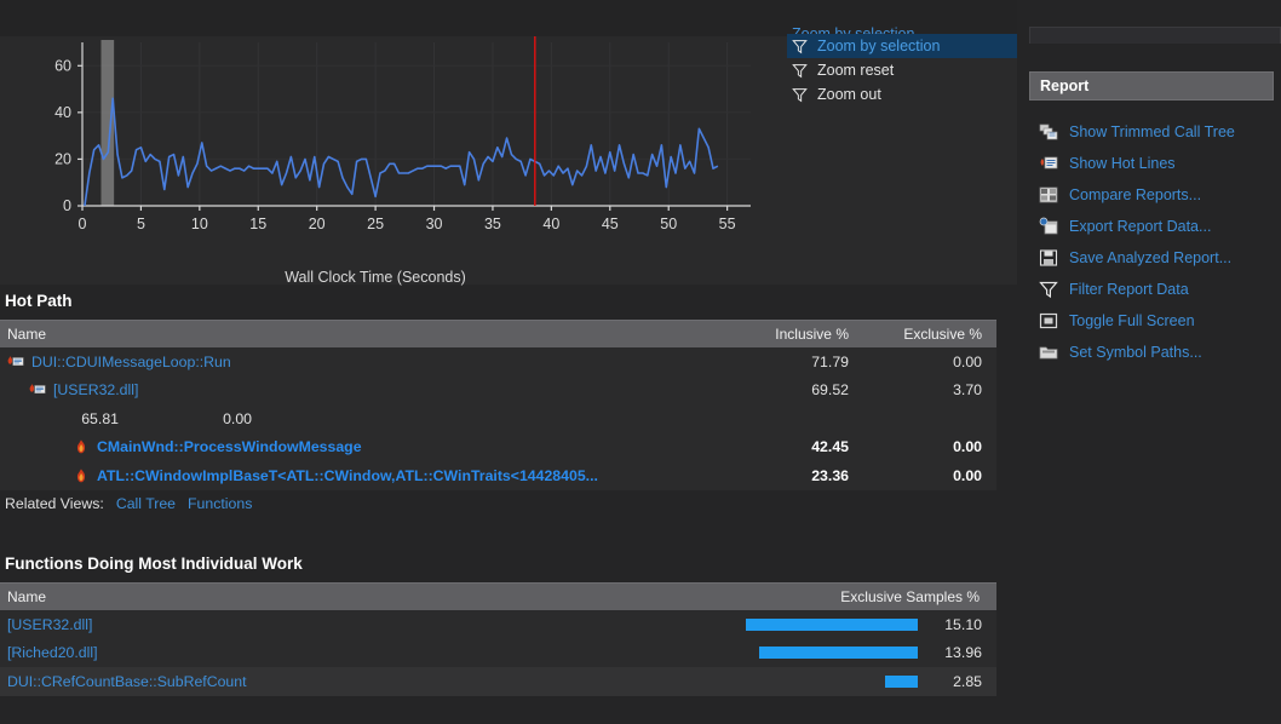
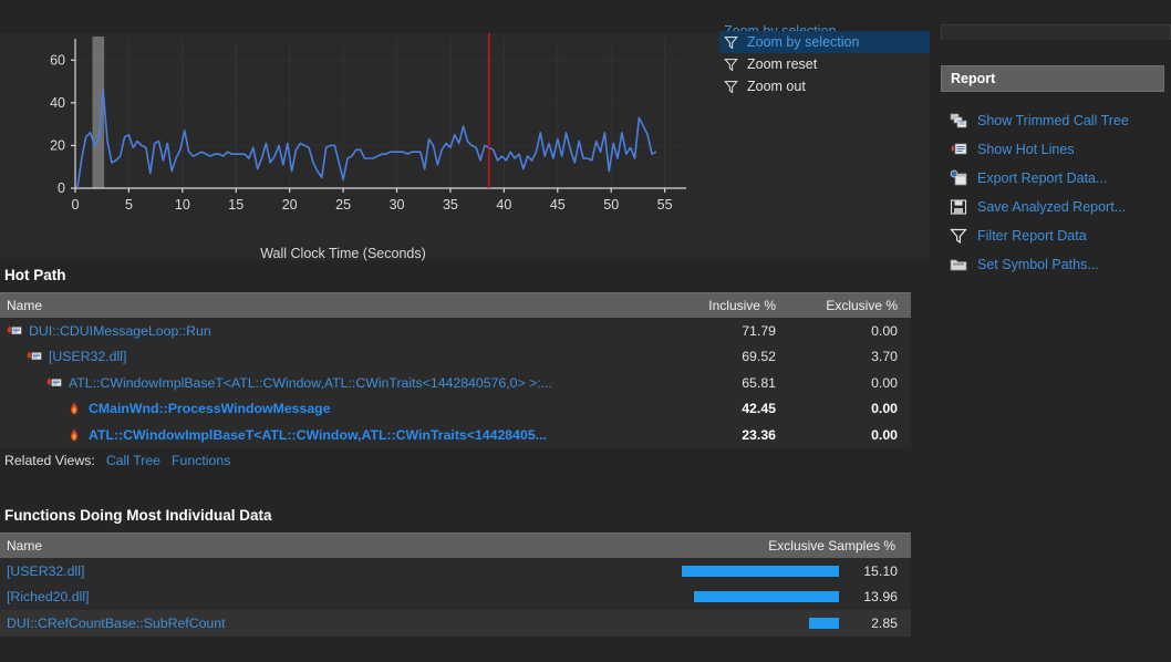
  0
  20
  40
  60
  0
  5
  10
  15
  20
  25
  30
  35
  40
  45
  50
  55
  Wall Clock Time (Seconds)
  Zoom by selection
  Zoom reset
  Zoom out
  Report
  Show Trimmed Call Tree
  Show Hot Lines
- Compare Reports...
  Export Report Data...
  Save Analyzed Report...
  Filter Report Data
- Toggle Full Screen
  Set Symbol Paths...
  Hot Path
  Name
  Inclusive %
  Exclusive %
  DUI::CDUIMessageLoop::Run
  71.79
  0.00
  [USER32.dll]
  69.52
  3.70
+ ATL::CWindowImplBaseT<ATL::CWindow,ATL::CWinTraits<1442840576,0> >:...
  65.81
  0.00
  CMainWnd::ProcessWindowMessage
  42.45
  0.00
  ATL::CWindowImplBaseT<ATL::CWindow,ATL::CWinTraits<14428405...
  23.36
  0.00
  Related Views:
  Call Tree
  Functions
- Functions Doing Most Individual Work
+ Functions Doing Most Individual Data
  Name
  Exclusive Samples %
  [USER32.dll]
  15.10
  [Riched20.dll]
  13.96
  DUI::CRefCountBase::SubRefCount
  2.85
